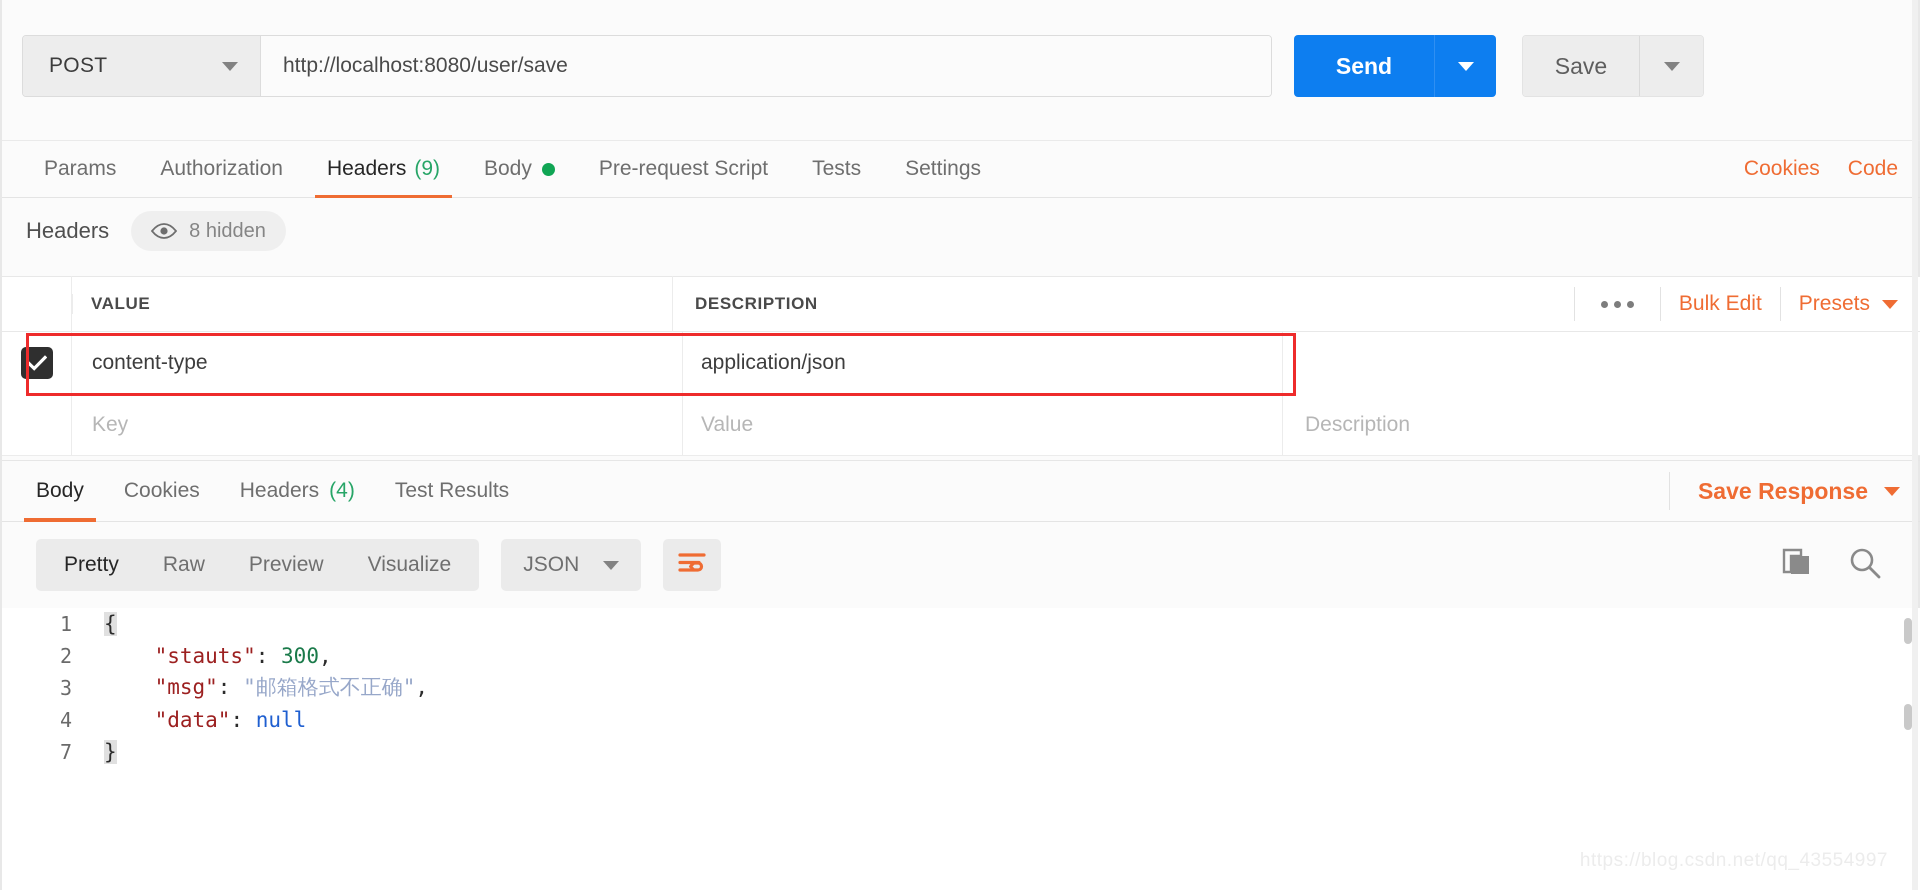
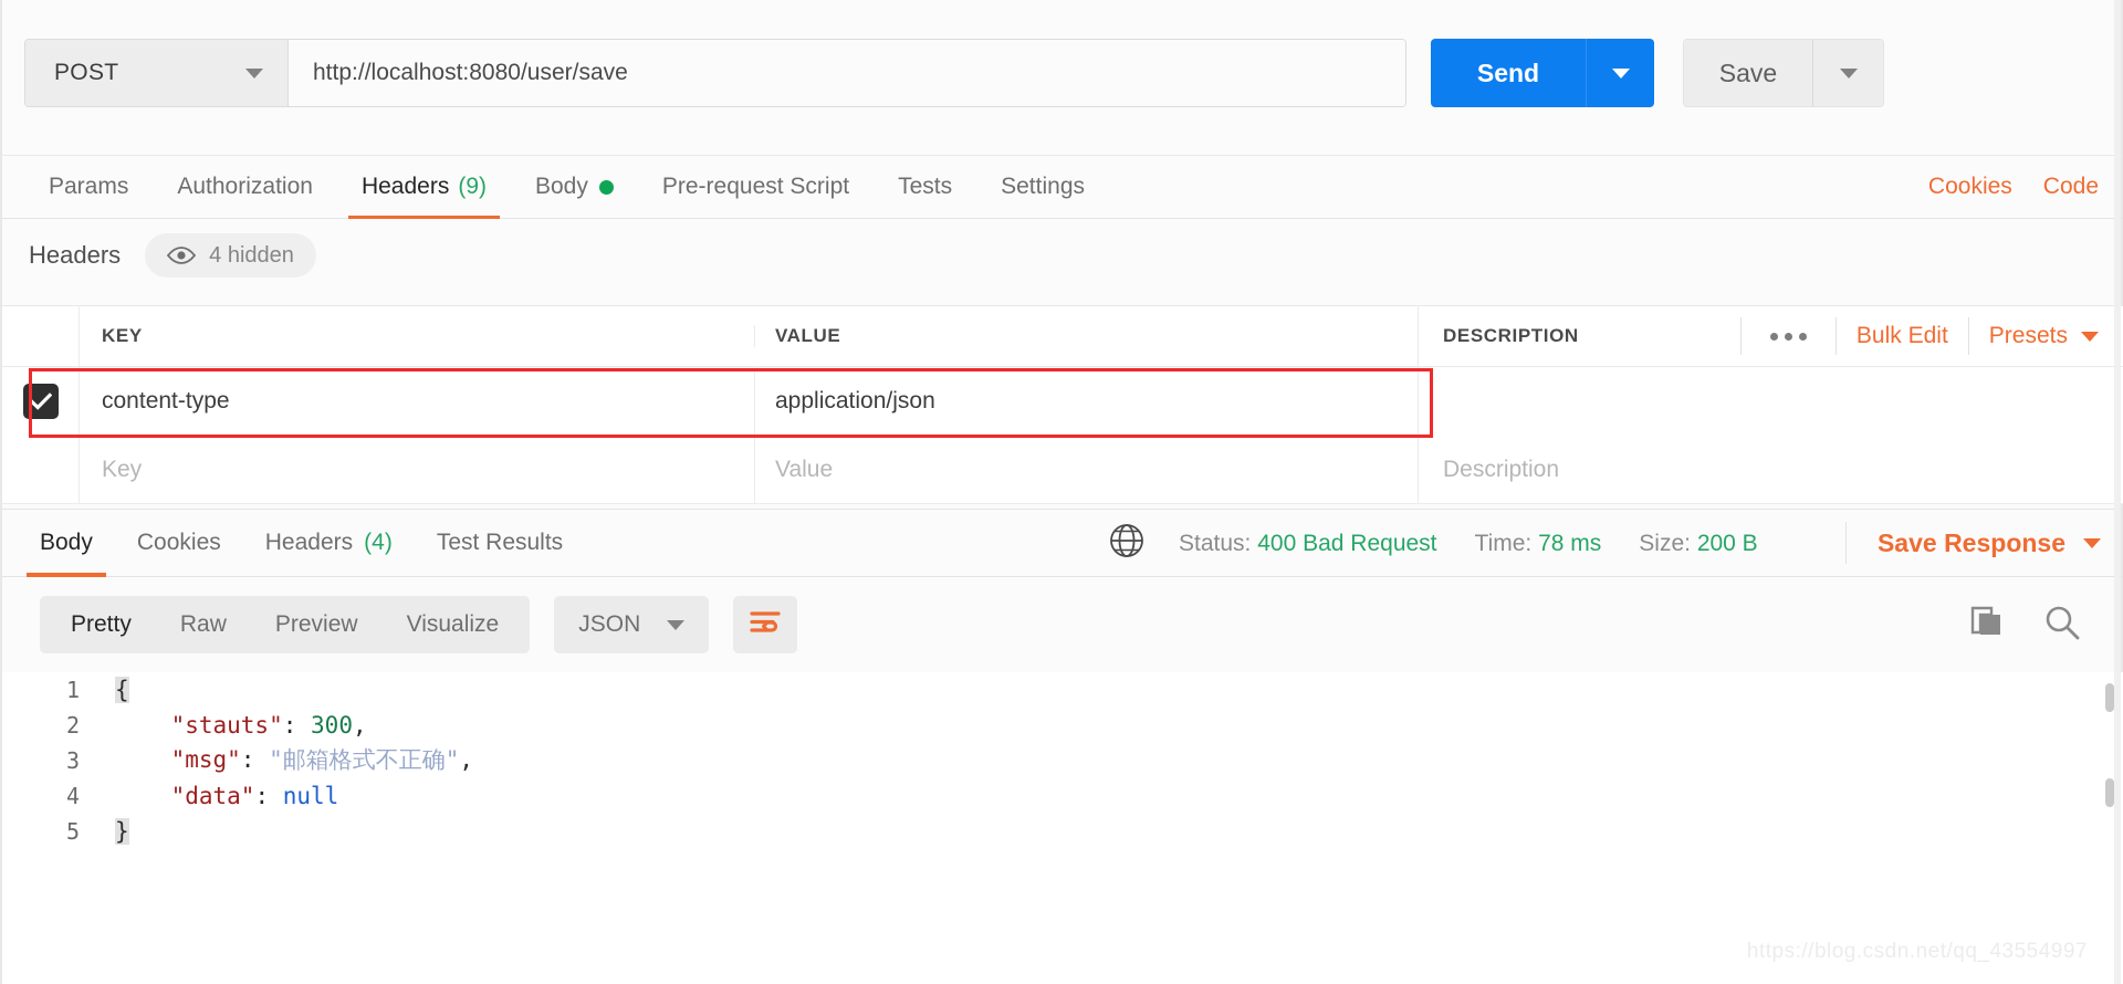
  POST
  http://localhost:8080/user/save
  Send
  Save
  Params
  Authorization
  Headers
  (9)
  Body
  Pre-request Script
  Tests
  Settings
  Cookies
  Code
  Headers
- 8 hidden
+ 4 hidden
+ KEY
  VALUE
  DESCRIPTION
  Bulk Edit
  Presets
  content-type
  application/json
  Key
  Value
  Description
  Body
  Cookies
  Headers
  (4)
  Test Results
+ Status: 400 Bad Request
+ Time: 78 ms
+ Size: 200 B
  Save Response
  Pretty
  Raw
  Preview
  Visualize
  JSON
  1
  {
  2
  "stauts": 300,
  3
  "msg": "邮箱格式不正确",
  4
  "data": null
- 7
+ 5
  }
